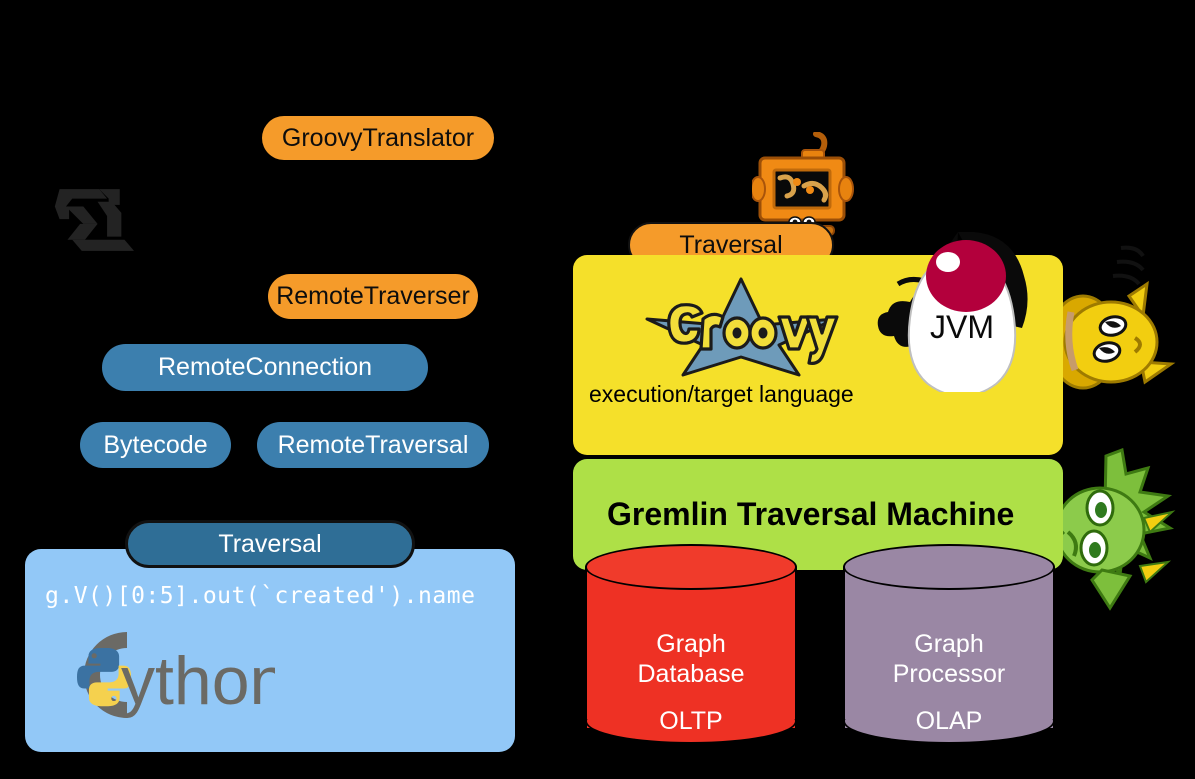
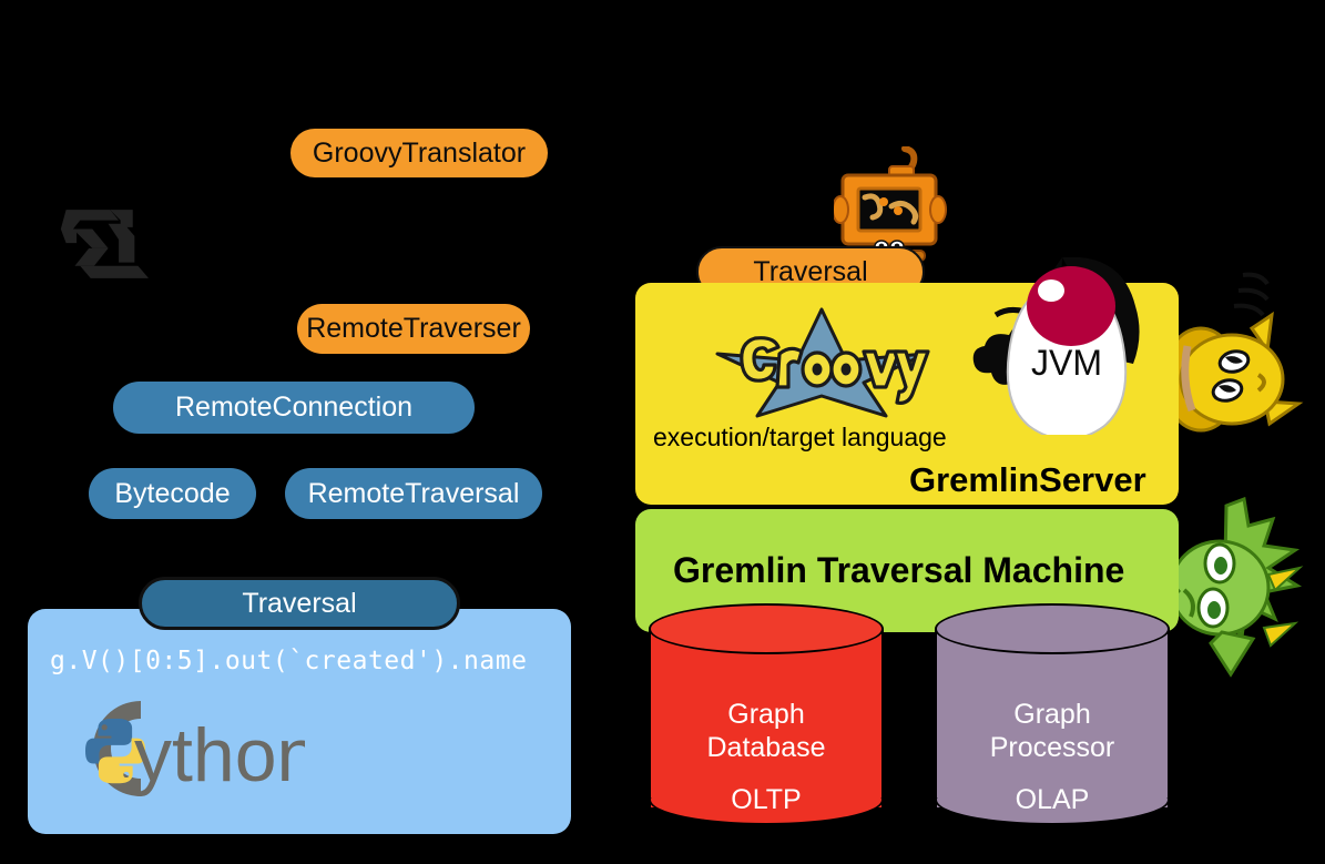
  GroovyTranslator
  RemoteTraverser
  RemoteConnection
  Bytecode
  RemoteTraversal
  Traversal
  g.V()[0:5].out(`created').name
  ython
  Traversal
  JVM
  execution/target language
+ GremlinServer
  Gremlin Traversal Machine
  Graph
  Database
  OLTP
  Graph
  Processor
  OLAP
